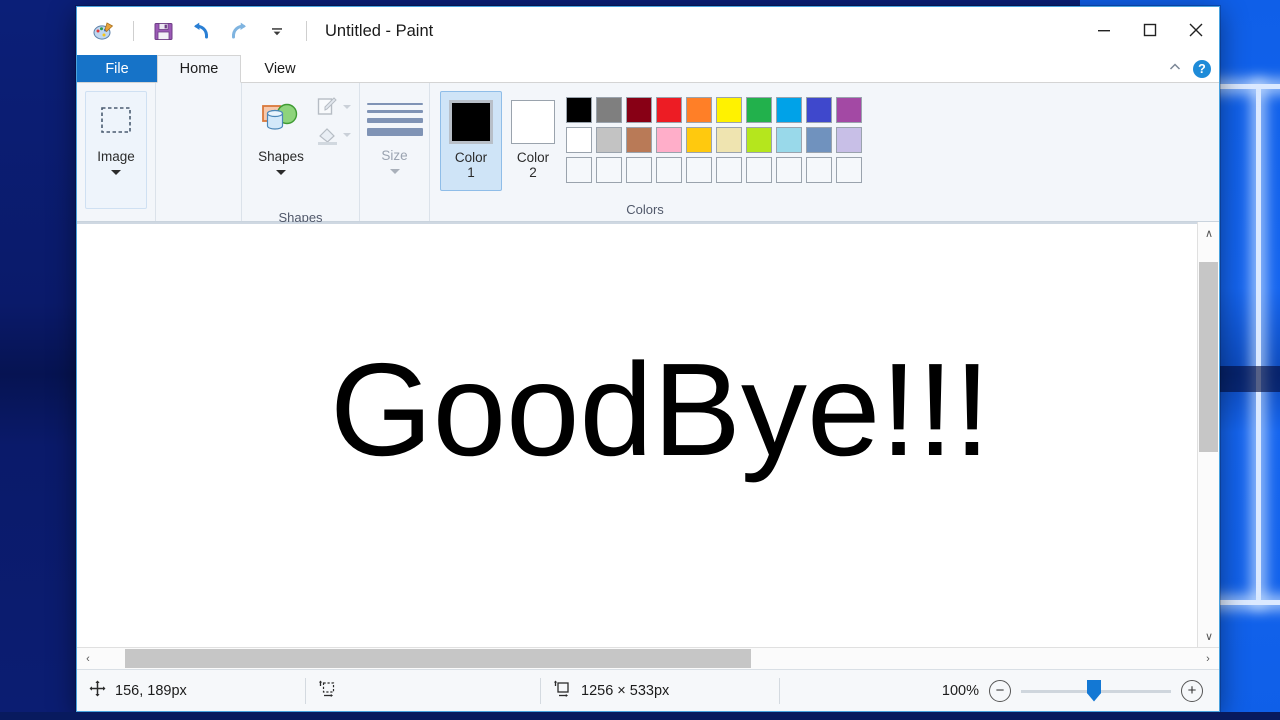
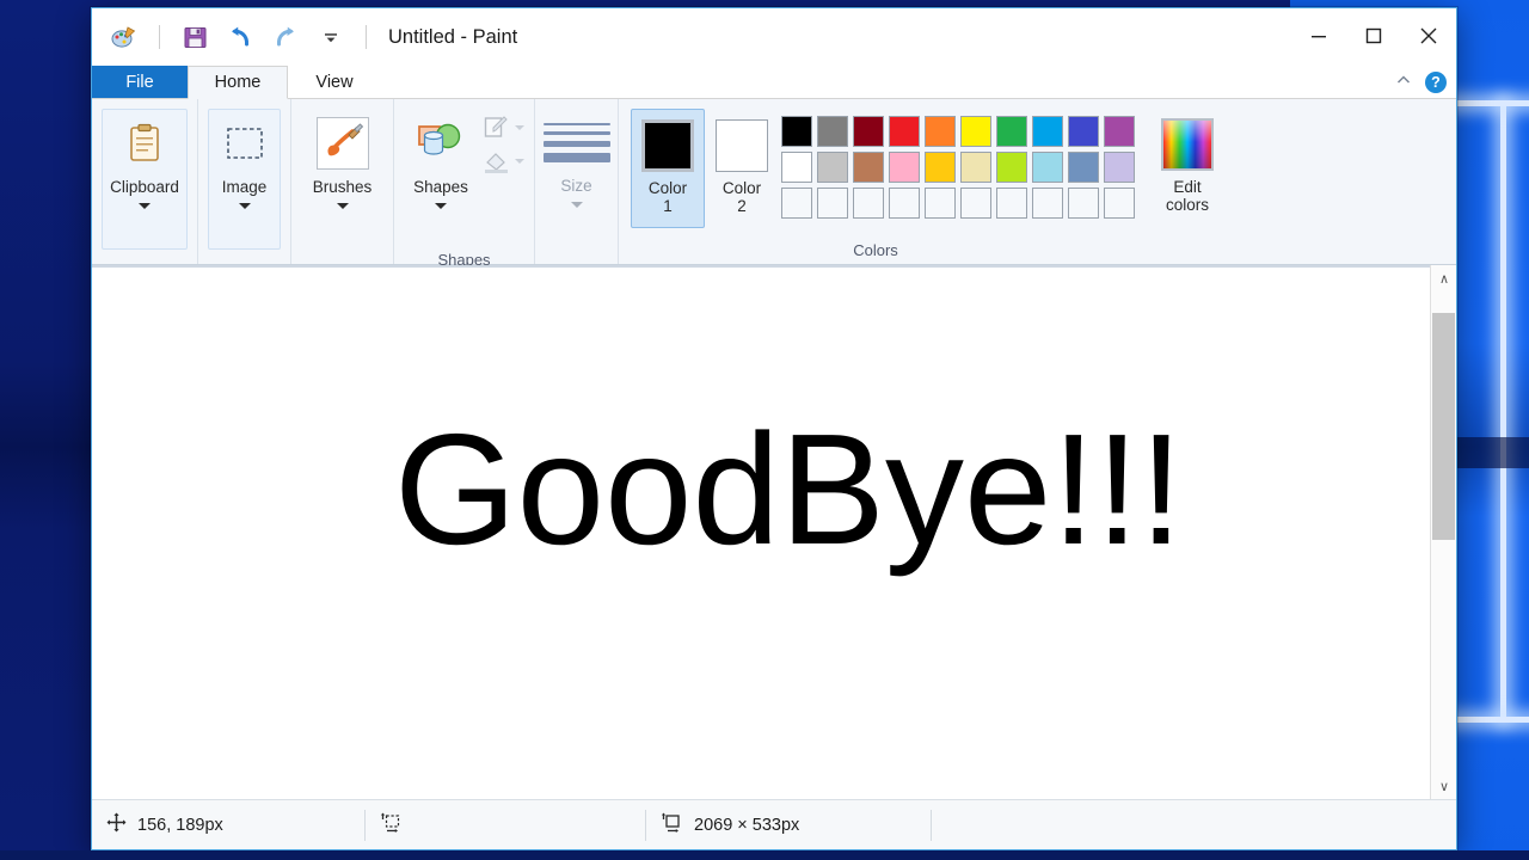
  Untitled - Paint
  File
  Home
  View
  ?
+ Clipboard
  Image
+ Brushes
  Shapes
  Shapes
  Size
  Color
  1
  Color
  2
+ Edit
+ colors
  Colors
  GoodBye!!!
  ∧
  ∨
- ‹
- ›
  156, 189px
- 1256 × 533px
+ 2069 × 533px
- 100%
- −
- +
